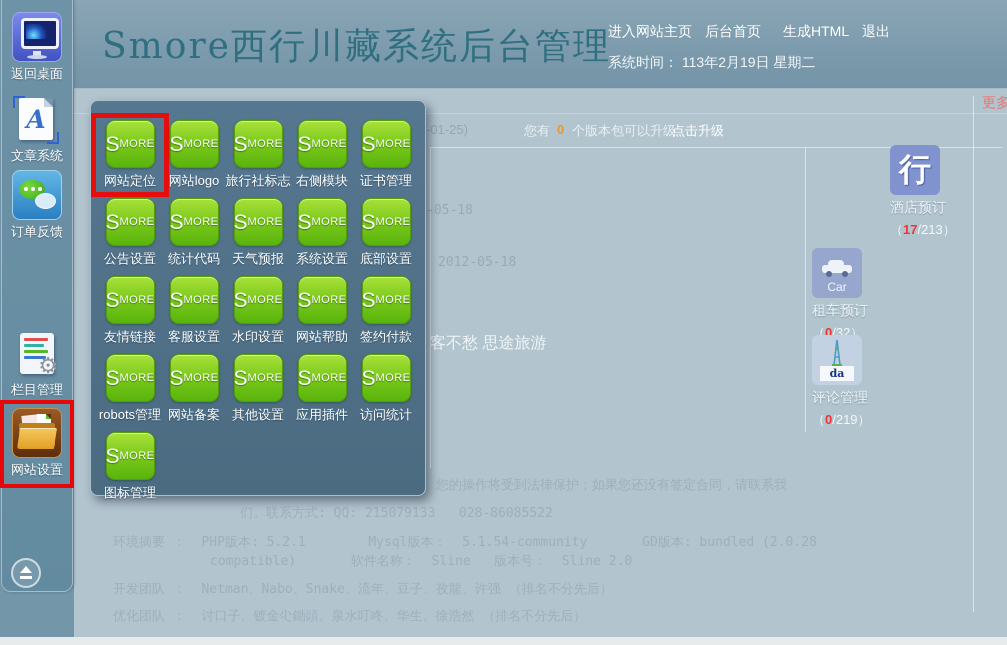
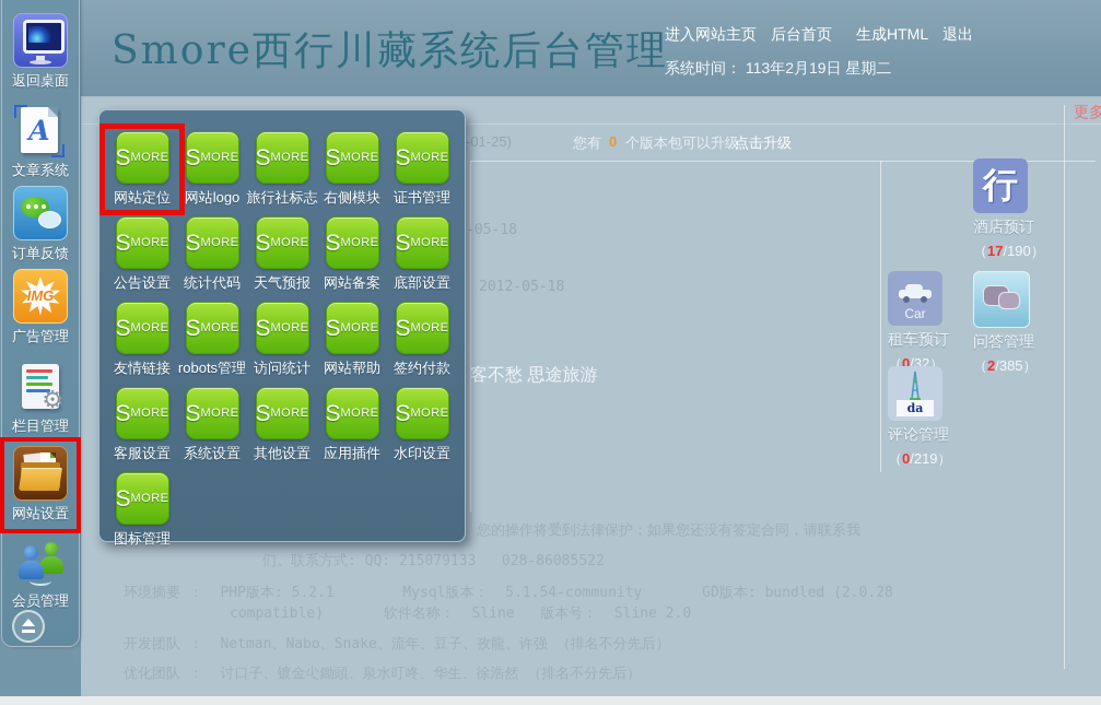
  Smore西行川藏系统后台管理
  进入网站主页
  后台首页
  生成HTML
  退出
  系统时间： 113年2月19日 星期二
  更多
  -01-25)
  您有
  0
  个版本包可以升级
  点击升级
  -05-18
  2012-05-18
  客不愁 思途旅游
  您的操作将受到法律保护；如果您还没有签定合同，请联系我
  们。联系方式: QQ: 215079133 028-86085522
  行
  酒店预订
- （17/213）
+ （17/190）
  Car
  租车预订
  （0/32）
+ 问答管理
+ （2/385）
  da
  评论管理
  （0/219）
  返回桌面
  A
  文章系统
  订单反馈
+ IMG
+ 广告管理
  ⚙
  栏目管理
  网站设置
+ 会员管理
  S
  MORE
  网站定位
  S
  MORE
  网站logo
  S
  MORE
  旅行社标志
  S
  MORE
  右侧模块
  S
  MORE
  证书管理
  S
  MORE
  公告设置
  S
  MORE
  统计代码
  S
  MORE
  天气预报
  S
  MORE
- 系统设置
+ 网站备案
  S
  MORE
  底部设置
  S
  MORE
  友情链接
  S
  MORE
- 客服设置
+ robots管理
  S
  MORE
- 水印设置
+ 访问统计
  S
  MORE
  网站帮助
  S
  MORE
  签约付款
  S
  MORE
- robots管理
+ 客服设置
  S
  MORE
- 网站备案
+ 系统设置
  S
  MORE
  其他设置
  S
  MORE
  应用插件
  S
  MORE
- 访问统计
+ 水印设置
  S
  MORE
  图标管理
